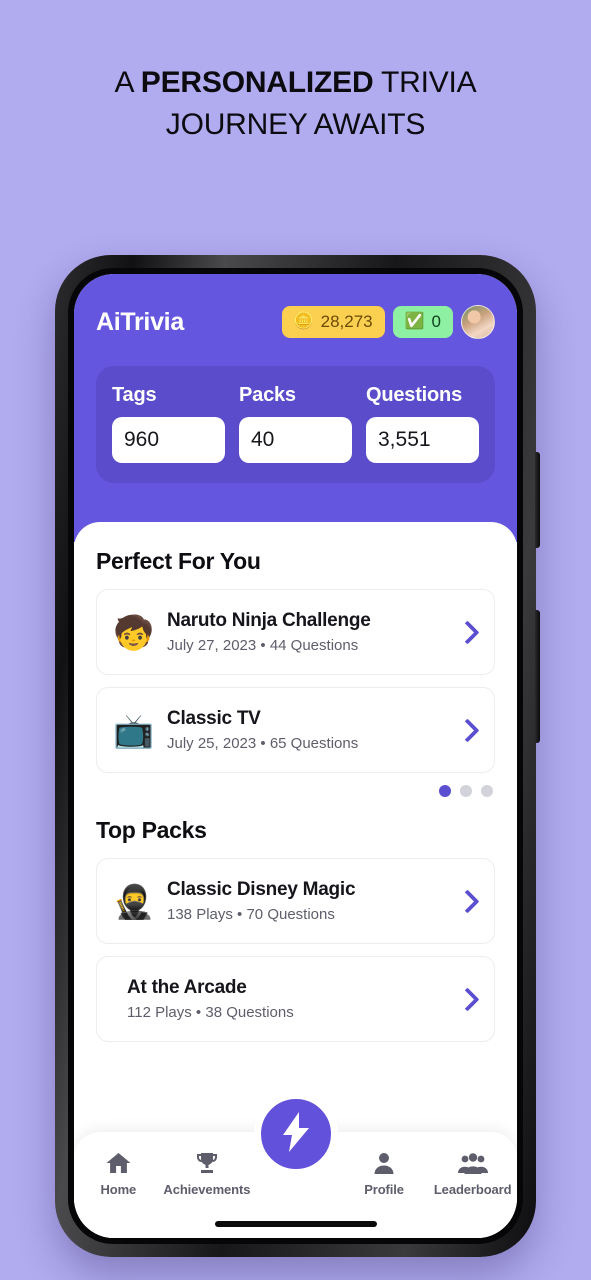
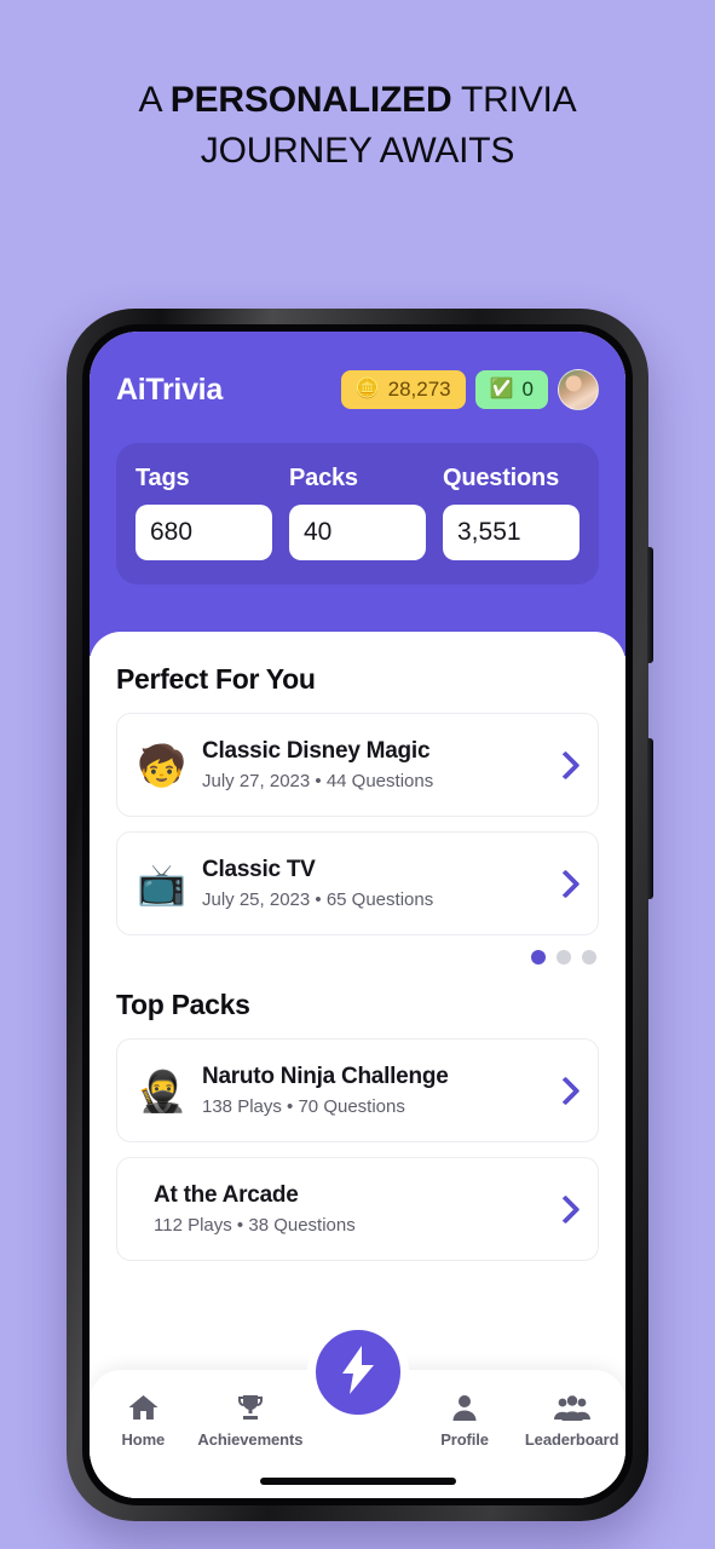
  A PERSONALIZED TRIVIA
  JOURNEY AWAITS
  AiTrivia
  🪙
  28,273
  ✅
  0
  Tags
- 960
+ 680
  Packs
  40
  Questions
  3,551
  Perfect For You
  🧒
- Naruto Ninja Challenge
+ Classic Disney Magic
  July 27, 2023 • 44 Questions
  📺
  Classic TV
  July 25, 2023 • 65 Questions
  Top Packs
  🥷
- Classic Disney Magic
+ Naruto Ninja Challenge
  138 Plays • 70 Questions
  At the Arcade
  112 Plays • 38 Questions
  Home
  Achievements
  Profile
  Leaderboard
